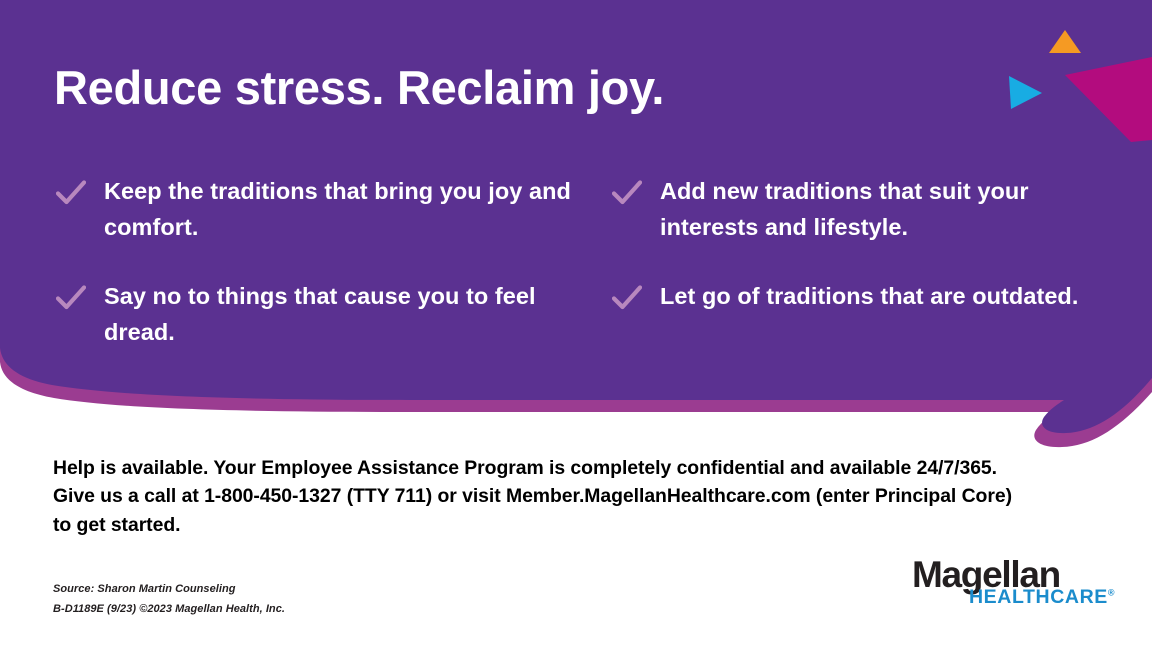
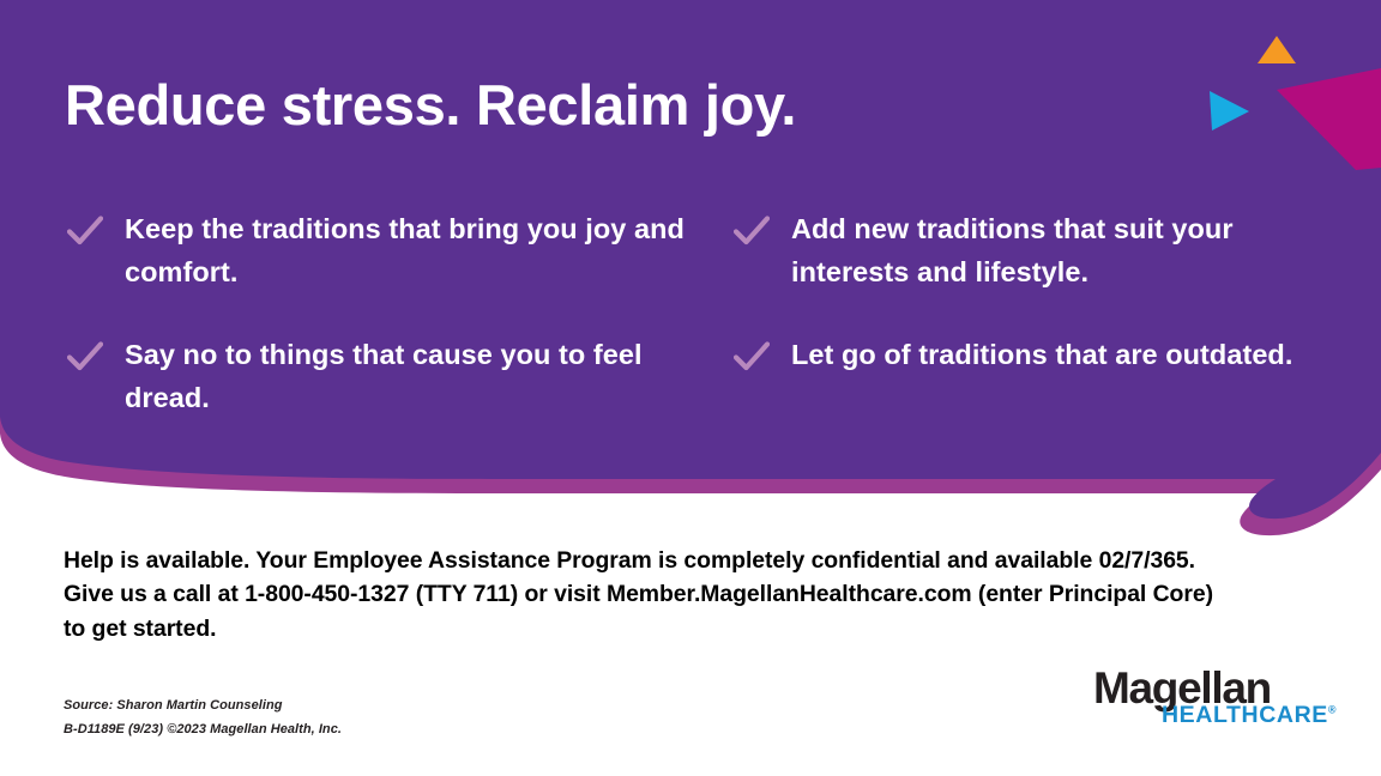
  Reduce stress. Reclaim joy.
  Keep the traditions that bring you joy and comfort.
  Say no to things that cause you to feel dread.
  Add new traditions that suit your interests and lifestyle.
  Let go of traditions that are outdated.
- Help is available. Your Employee Assistance Program is completely confidential and available 24/7/365. Give us a call at 1-800-450-1327 (TTY 711) or visit Member.MagellanHealthcare.com (enter Principal Core) to get started.
+ Help is available. Your Employee Assistance Program is completely confidential and available 02/7/365. Give us a call at 1-800-450-1327 (TTY 711) or visit Member.MagellanHealthcare.com (enter Principal Core) to get started.
  Source: Sharon Martin Counseling
  B-D1189E (9/23) ©2023 Magellan Health, Inc.
  Magellan
  HEALTHCARE®
